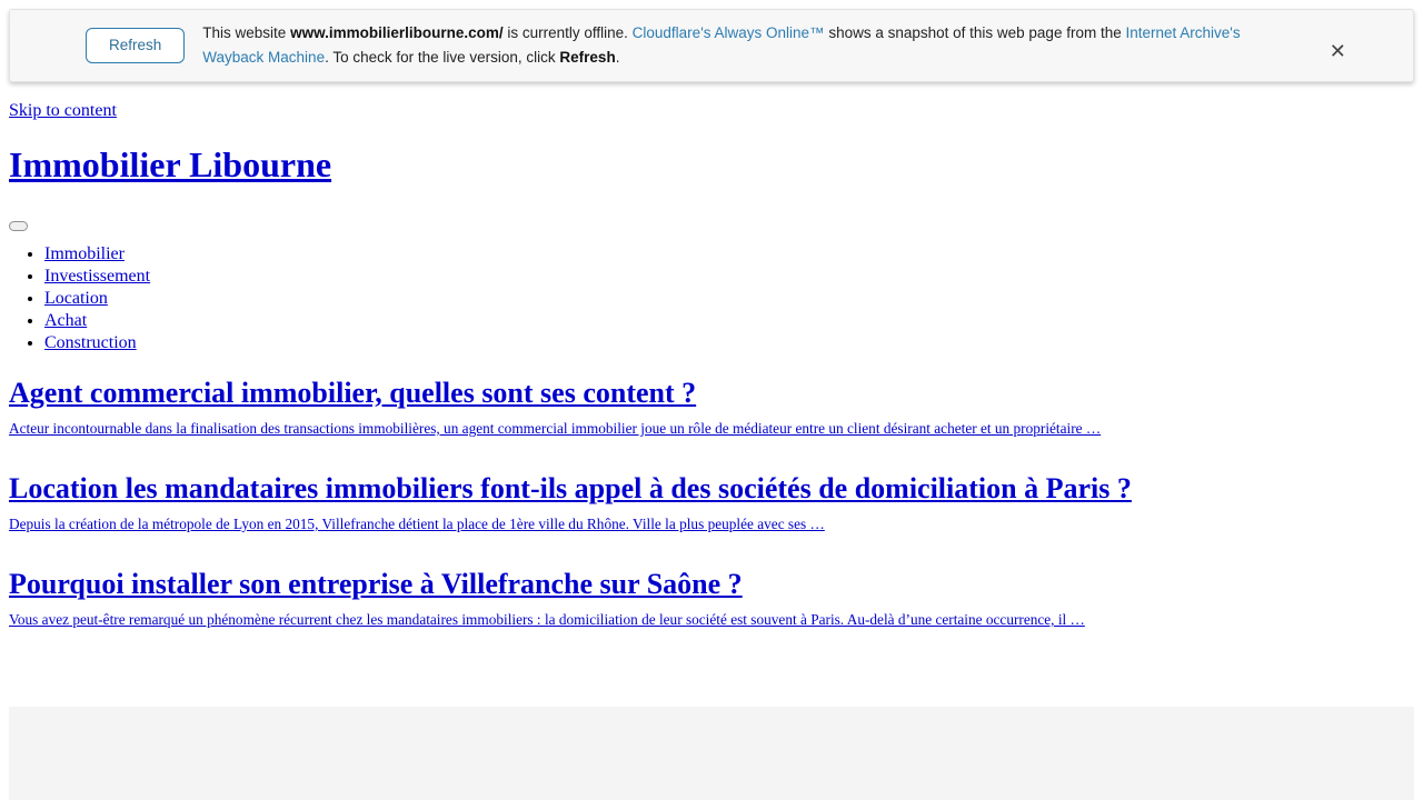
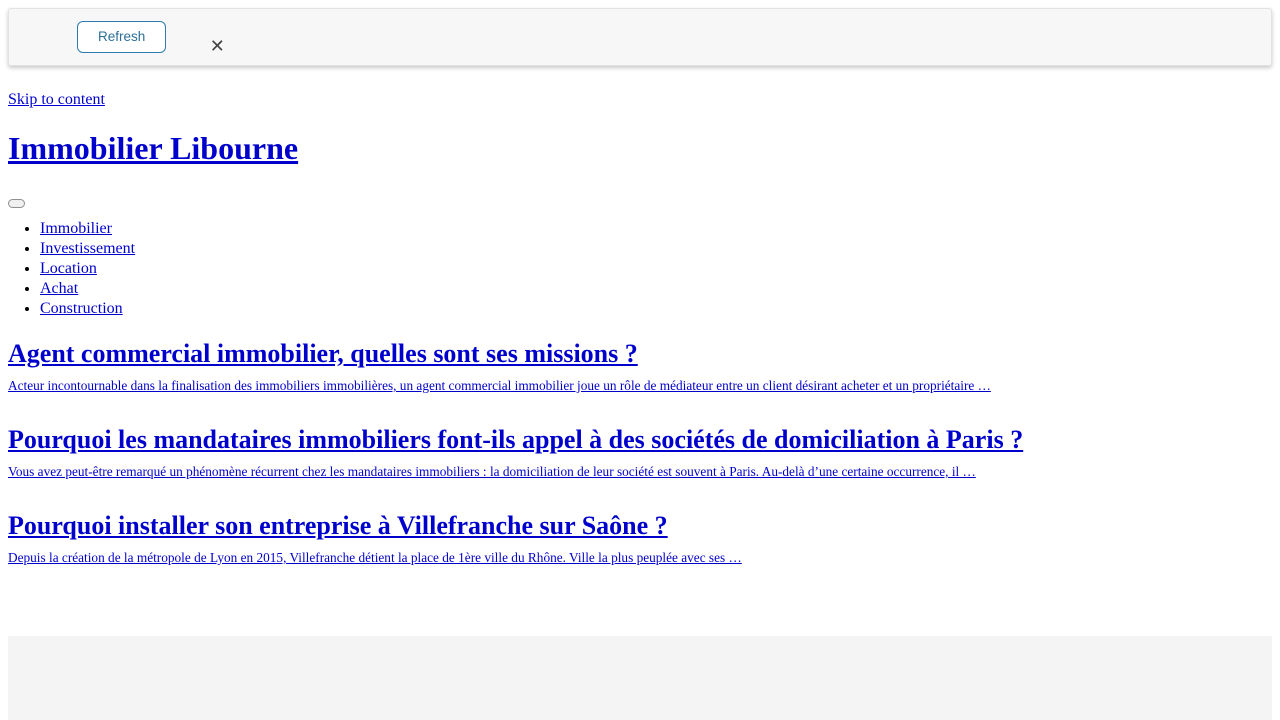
  Skip to content
  Immobilier Libourne
  Immobilier
  Investissement
  Location
  Achat
  Construction
- Agent commercial immobilier, quelles sont ses content ?
+ Agent commercial immobilier, quelles sont ses missions ?
- Acteur incontournable dans la finalisation des transactions immobilières, un agent commercial immobilier joue un rôle de médiateur entre un client désirant acheter et un propriétaire …
+ Acteur incontournable dans la finalisation des immobiliers immobilières, un agent commercial immobilier joue un rôle de médiateur entre un client désirant acheter et un propriétaire …
- Location les mandataires immobiliers font-ils appel à des sociétés de domiciliation à Paris ?
+ Pourquoi les mandataires immobiliers font-ils appel à des sociétés de domiciliation à Paris ?
- Depuis la création de la métropole de Lyon en 2015, Villefranche détient la place de 1ère ville du Rhône. Ville la plus peuplée avec ses …
+ Vous avez peut-être remarqué un phénomène récurrent chez les mandataires immobiliers : la domiciliation de leur société est souvent à Paris. Au-delà d’une certaine occurrence, il …
  Pourquoi installer son entreprise à Villefranche sur Saône ?
- Vous avez peut-être remarqué un phénomène récurrent chez les mandataires immobiliers : la domiciliation de leur société est souvent à Paris. Au-delà d’une certaine occurrence, il …
+ Depuis la création de la métropole de Lyon en 2015, Villefranche détient la place de 1ère ville du Rhône. Ville la plus peuplée avec ses …
  Refresh
- This website www.immobilierlibourne.com/ is currently offline. Cloudflare's Always Online™ shows a snapshot of this web page from the Internet Archive's Wayback Machine. To check for the live version, click Refresh.
  ✕
